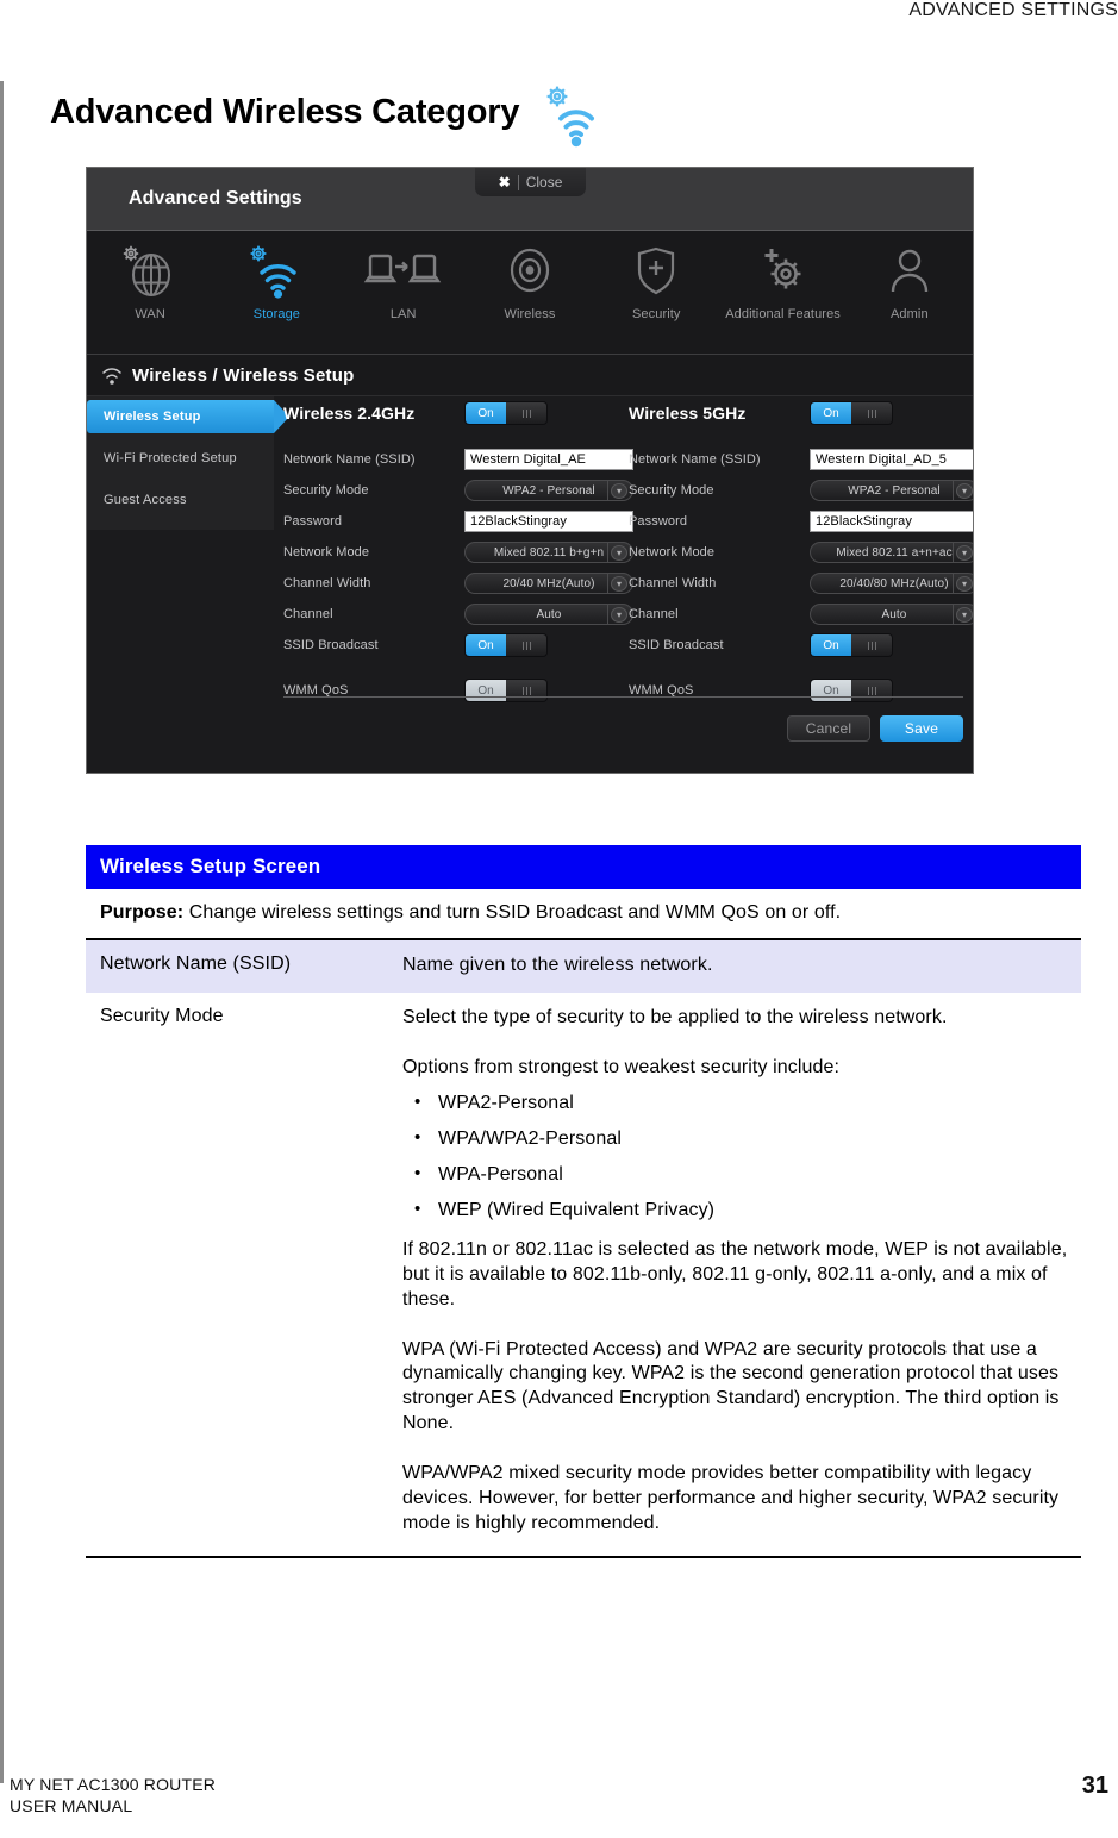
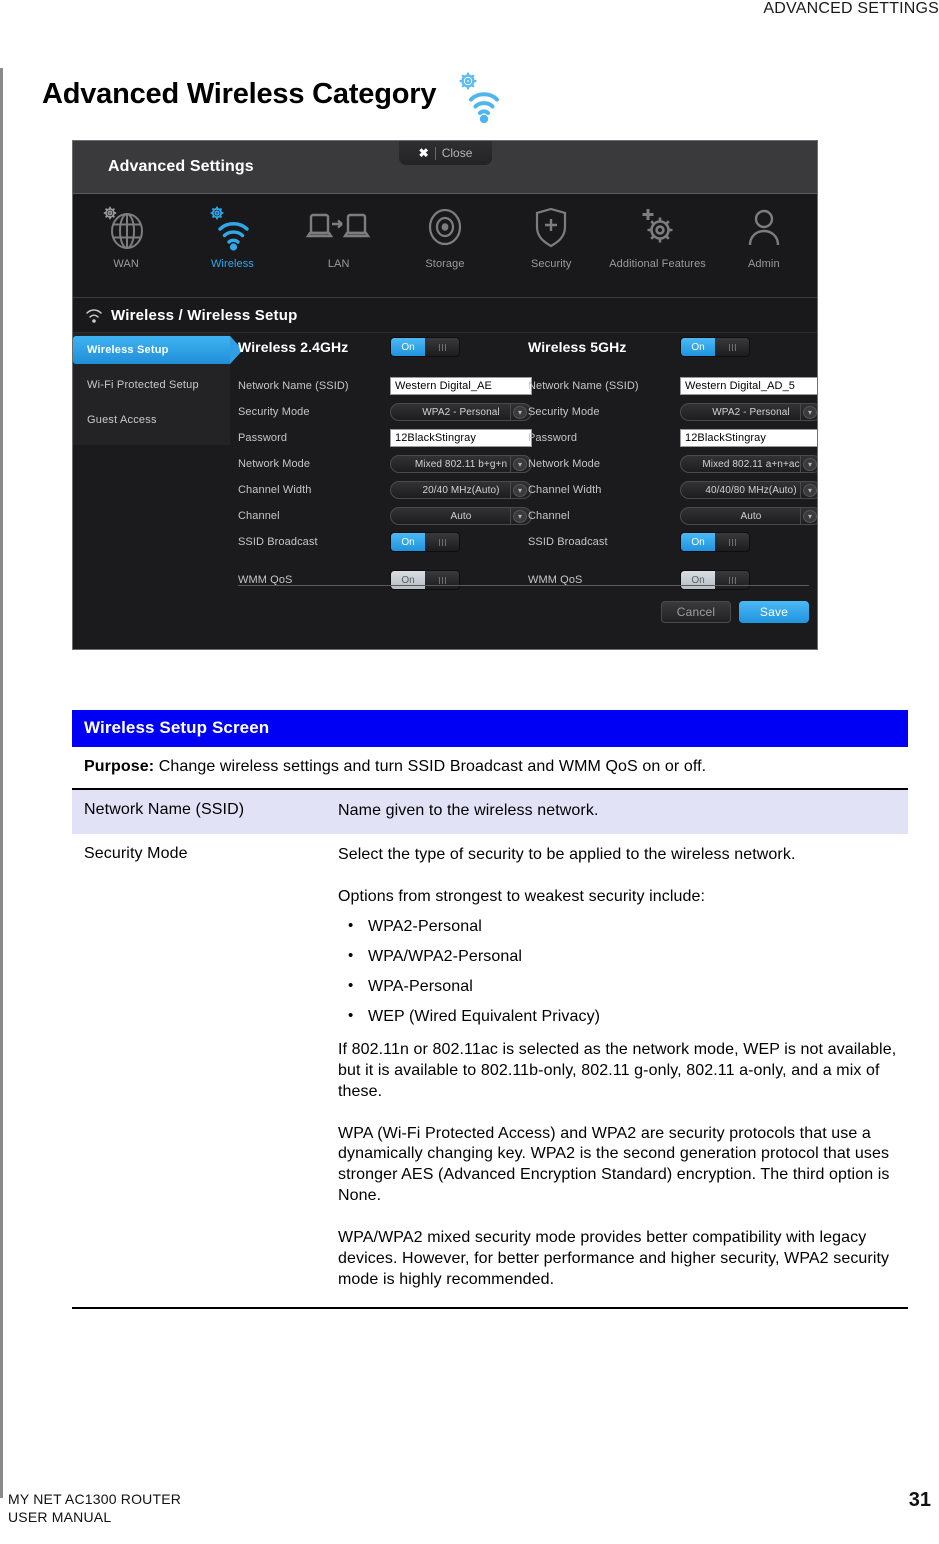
  ADVANCED SETTINGS
  Advanced Wireless Category
  Advanced Settings
  ✖
  Close
  WAN
- Storage
+ Wireless
  LAN
- Wireless
+ Storage
  Security
  Additional Features
  Admin
  Wireless / Wireless Setup
  Wireless Setup
  Wi-Fi Protected Setup
  Guest Access
  Wireless 2.4GHz
  On
  Network Name (SSID)
  Western Digital_AE
  Security Mode
  WPA2 - Personal
  ▾
  Password
  12BlackStingray
  Network Mode
  Mixed 802.11 b+g+n
  ▾
  Channel Width
  20/40 MHz(Auto)
  ▾
  Channel
  Auto
  ▾
  SSID Broadcast
  On
  WMM QoS
  On
  Wireless 5GHz
  On
  Network Name (SSID)
  Western Digital_AD_5
  Security Mode
  WPA2 - Personal
  ▾
  Password
  12BlackStingray
  Network Mode
  Mixed 802.11 a+n+ac
  ▾
  Channel Width
- 20/40/80 MHz(Auto)
+ 40/40/80 MHz(Auto)
  ▾
  Channel
  Auto
  ▾
  SSID Broadcast
  On
  WMM QoS
  On
  Cancel
  Save
  Wireless Setup Screen
  Purpose: Change wireless settings and turn SSID Broadcast and WMM QoS on or off.
  Network Name (SSID)
  Name given to the wireless network.
  Security Mode
  Select the type of security to be applied to the wireless network.
  Options from strongest to weakest security include:
  WPA2-Personal
  WPA/WPA2-Personal
  WPA-Personal
  WEP (Wired Equivalent Privacy)
  If 802.11n or 802.11ac is selected as the network mode, WEP is not available, but it is available to 802.11b-only, 802.11 g-only, 802.11 a-only, and a mix of these.
  WPA (Wi-Fi Protected Access) and WPA2 are security protocols that use a dynamically changing key. WPA2 is the second generation protocol that uses stronger AES (Advanced Encryption Standard) encryption. The third option is None.
  WPA/WPA2 mixed security mode provides better compatibility with legacy devices. However, for better performance and higher security, WPA2 security mode is highly recommended.
  MY NET AC1300 ROUTER
  USER MANUAL
  31
